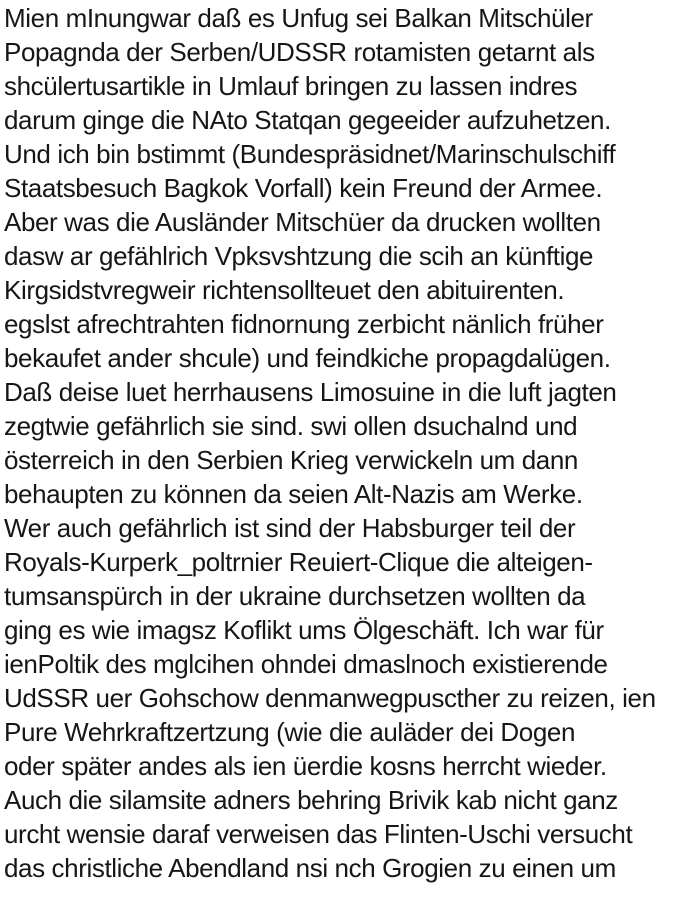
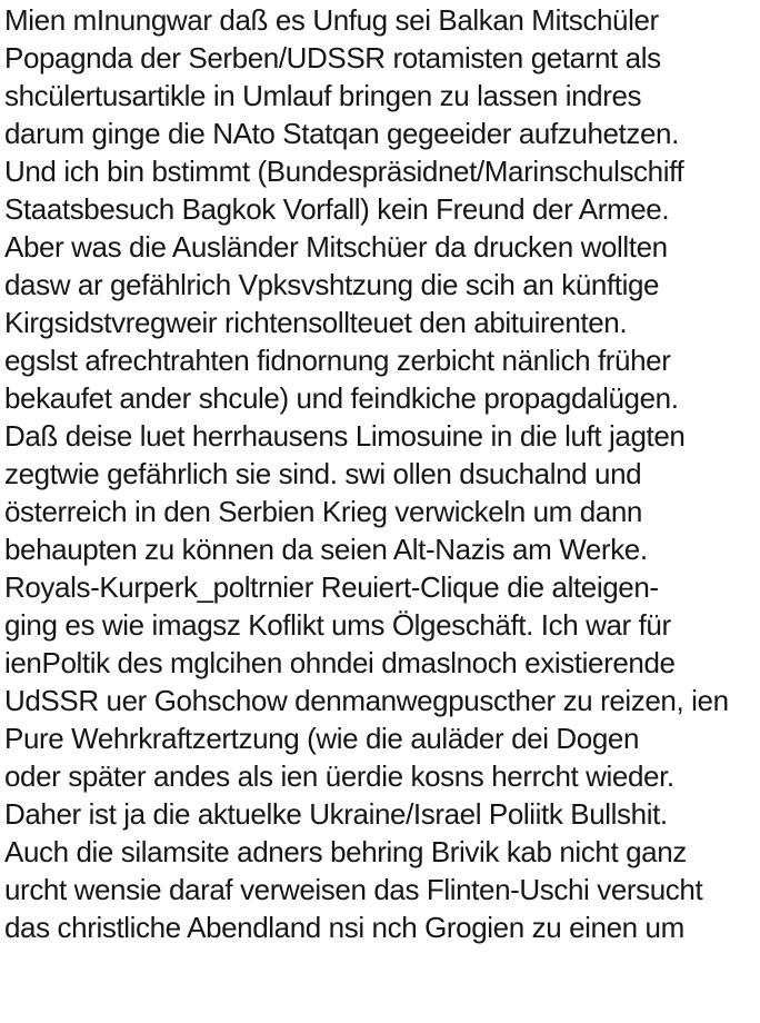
  Mien mInungwar daß es Unfug sei Balkan Mitschüler
  Popagnda der Serben/UDSSR rotamisten getarnt als
  shcülertusartikle in Umlauf bringen zu lassen indres
  darum ginge die NAto Statqan gegeeider aufzuhetzen.
  Und ich bin bstimmt (Bundespräsidnet/Marinschulschiff
  Staatsbesuch Bagkok Vorfall) kein Freund der Armee.
  Aber was die Ausländer Mitschüer da drucken wollten
  dasw ar gefählrich Vpksvshtzung die scih an künftige
  Kirgsidstvregweir richtensollteuet den abituirenten.
  egslst afrechtrahten fidnornung zerbicht nänlich früher
  bekaufet ander shcule) und feindkiche propagdalügen.
  Daß deise luet herrhausens Limosuine in die luft jagten
  zegtwie gefährlich sie sind. swi ollen dsuchalnd und
  österreich in den Serbien Krieg verwickeln um dann
  behaupten zu können da seien Alt-Nazis am Werke.
- Wer auch gefährlich ist sind der Habsburger teil der
  Royals-Kurperk_poltrnier Reuiert-Clique die alteigen-
- tumsanspürch in der ukraine durchsetzen wollten da
  ging es wie imagsz Koflikt ums Ölgeschäft. Ich war für
  ienPoltik des mglcihen ohndei dmaslnoch existierende
  UdSSR uer Gohschow denmanwegpuscther zu reizen, ien
  Pure Wehrkraftzertzung (wie die auläder dei Dogen
  oder später andes als ien üerdie kosns herrcht wieder.
+ Daher ist ja die aktuelke Ukraine/Israel Poliitk Bullshit.
  Auch die silamsite adners behring Brivik kab nicht ganz
  urcht wensie daraf verweisen das Flinten-Uschi versucht
  das christliche Abendland nsi nch Grogien zu einen um
